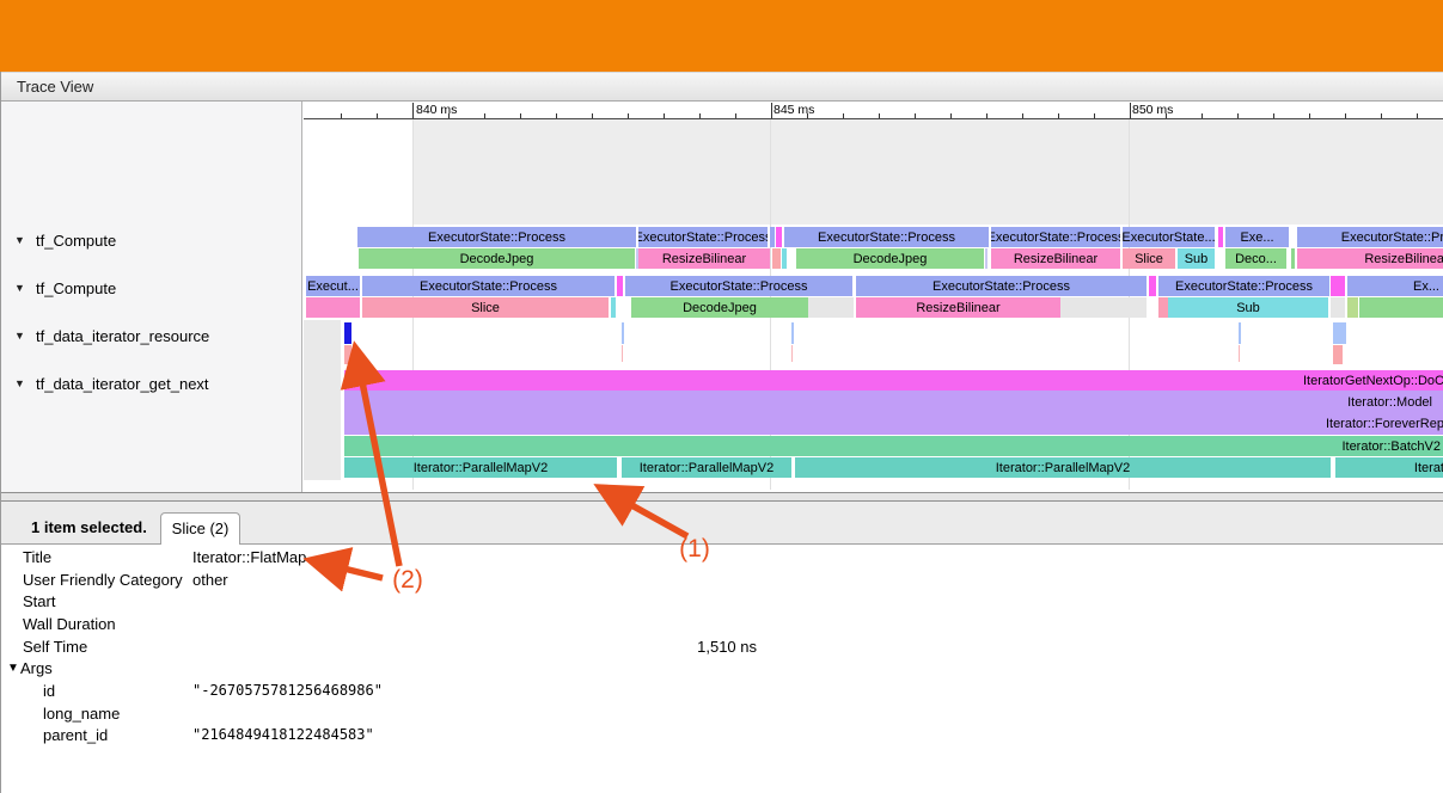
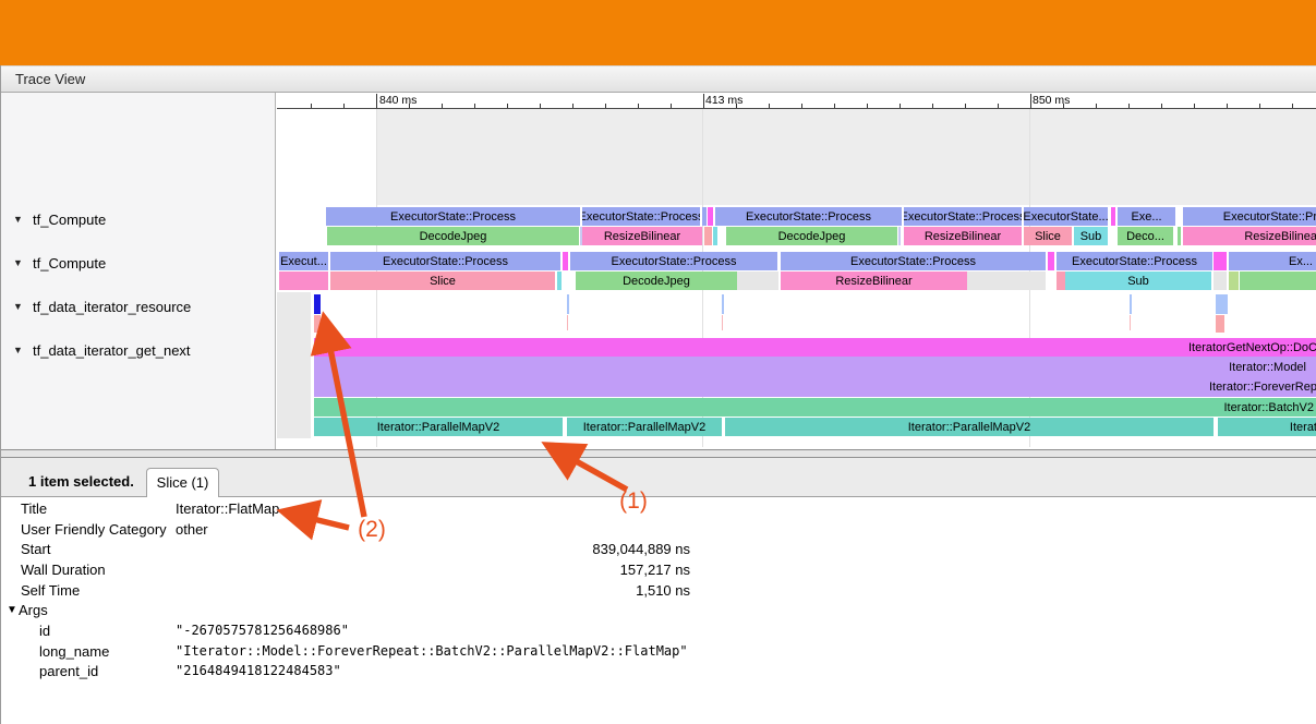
  Trace View
  ▼
  tf_Compute
  ▼
  tf_Compute
  ▼
  tf_data_iterator_resource
  ▼
  tf_data_iterator_get_next
  840 ms
- 845 ms
+ 413 ms
  850 ms
  ExecutorState::Process
  ExecutorState::Proces
  ExecutorState::Process
  ExecutorState::Proces
  ExecutorState...
  Exe...
  ExecutorState::Pr
  DecodeJpeg
  ResizeBilinear
  DecodeJpeg
  ResizeBilinear
  Slice
  Sub
  Deco...
  ResizeBilinea
  Execut...
  ExecutorState::Process
  ExecutorState::Process
  ExecutorState::Process
  ExecutorState::Process
  Ex...
  Slice
  DecodeJpeg
  ResizeBilinear
  Sub
  IteratorGetNextOp::DoC
  Iterator::Model
  Iterator::ForeverRep
  Iterator::BatchV2
  Iterator::ParallelMapV2
  Iterator::ParallelMapV2
  Iterator::ParallelMapV2
  Iterat
  1 item selected.
- Slice (2)
+ Slice (1)
  Title
  Iterator::FlatMap
  User Friendly Category
  other
  Start
+ 839,044,889 ns
  Wall Duration
+ 157,217 ns
  Self Time
  1,510 ns
  ▼
  Args
  id
  "-2670575781256468986"
  long_name
+ "Iterator::Model::ForeverRepeat::BatchV2::ParallelMapV2::FlatMap"
  parent_id
  "2164849418122484583"
  (1)
  (2)
